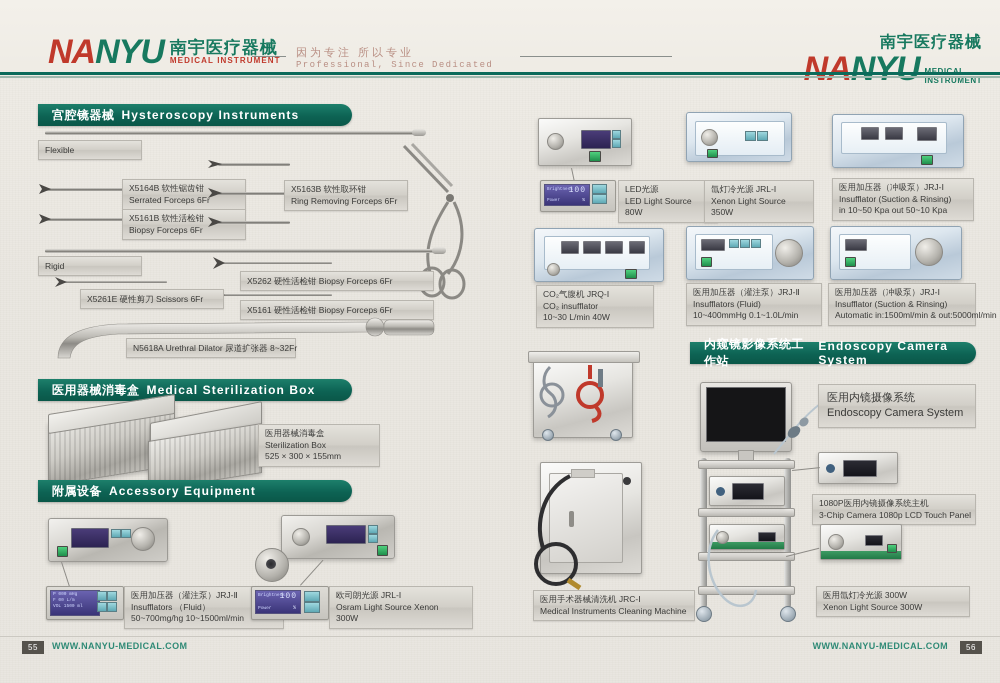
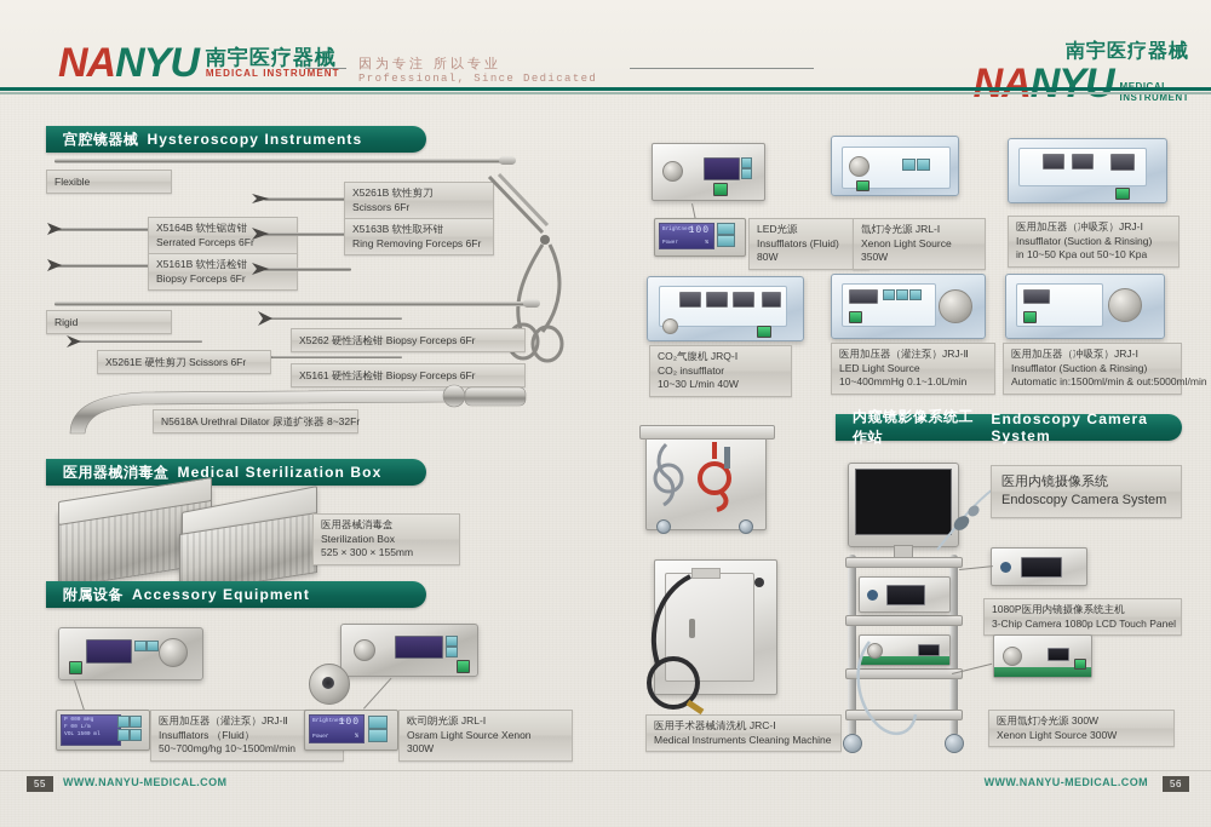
  NANYU
  南宇医疗器械
  MEDICAL INSTRUMENT
  因为专注 所以专业
  Professional, Since Dedicated
  南宇医疗器械
  NANYU
  INSTRUMENT
  宫腔镜器械
  Hysteroscopy Instruments
  Flexible
  X5164B 软性锯齿钳
  Serrated Forceps 6Fr
  X5161B 软性活检钳
  Biopsy Forceps 6Fr
+ X5261B 软性剪刀
+ Scissors 6Fr
  X5163B 软性取环钳
  Ring Removing Forceps 6Fr
  Rigid
  X5262 硬性活检钳 Biopsy Forceps 6Fr
  X5161 硬性活检钳 Biopsy Forceps 6Fr
  X5261E 硬性剪刀 Scissors 6Fr
  N5618A Urethral Dilator 尿道扩张器 8~32Fr
  医用器械消毒盒
  Medical Sterilization Box
  医用器械消毒盒
  Sterilization Box
  525 × 300 × 155mm
  附属设备
  Accessory Equipment
  医用加压器（灌注泵）JRJ-Ⅱ
  Insufflators （Fluid）
  50~700mg/hg 10~1500ml/min
  100
  欧司朗光源 JRL-Ⅰ
  Osram Light Source Xenon
  300W
  100
  LED光源
- LED Light Source
+ Insufflators (Fluid)
  80W
  氙灯冷光源 JRL-Ⅰ
  Xenon Light Source
  350W
  医用加压器（冲吸泵）JRJ-Ⅰ
  Insufflator (Suction & Rinsing)
  in 10~50 Kpa out 50~10 Kpa
  CO₂气腹机 JRQ-Ⅰ
  CO₂ insufflator
  10~30 L/min 40W
  医用加压器（灌注泵）JRJ-Ⅱ
- Insufflators (Fluid)
+ LED Light Source
  10~400mmHg 0.1~1.0L/min
  医用加压器（冲吸泵）JRJ-Ⅰ
  Insufflator (Suction & Rinsing)
  Automatic in:1500ml/min & out:5000ml/min
  医用手术器械清洗机 JRC-Ⅰ
  Medical Instruments Cleaning Machine
  内窥镜影像系统工作站
  Endoscopy Camera System
  医用内镜摄像系统
  Endoscopy Camera System
  1080P医用内镜摄像系统主机
  3-Chip Camera 1080p LCD Touch Panel
  医用氙灯冷光源 300W
  Xenon Light Source 300W
  55
  WWW.NANYU-MEDICAL.COM
  WWW.NANYU-MEDICAL.COM
  56
